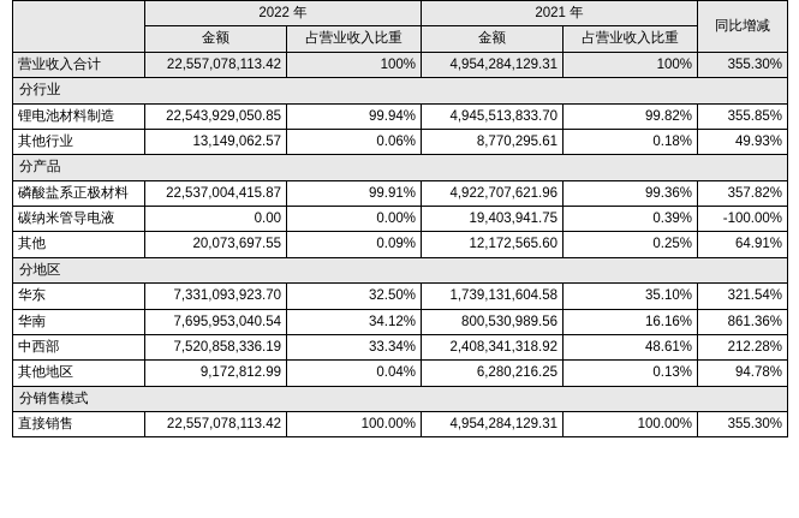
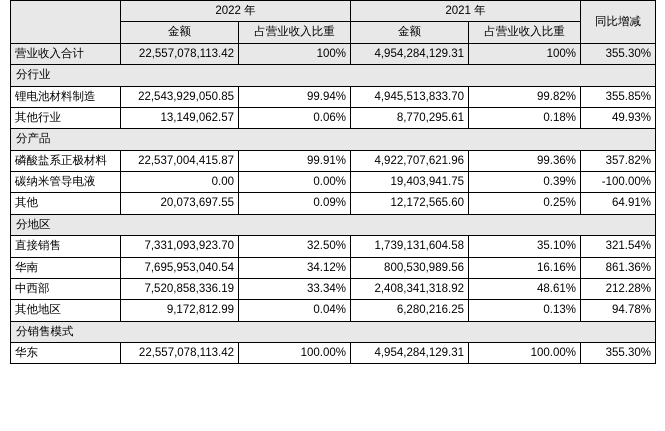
  	2022 年	2021 年	同比增减
  金额	占营业收入比重	金额	占营业收入比重
  营业收入合计	22,557,078,113.42	100%	4,954,284,129.31	100%	355.30%
  分行业
  锂电池材料制造	22,543,929,050.85	99.94%	4,945,513,833.70	99.82%	355.85%
  其他行业	13,149,062.57	0.06%	8,770,295.61	0.18%	49.93%
  分产品
  磷酸盐系正极材料	22,537,004,415.87	99.91%	4,922,707,621.96	99.36%	357.82%
  碳纳米管导电液	0.00	0.00%	19,403,941.75	0.39%	-100.00%
  其他	20,073,697.55	0.09%	12,172,565.60	0.25%	64.91%
  分地区
- 华东	7,331,093,923.70	32.50%	1,739,131,604.58	35.10%	321.54%
+ 直接销售	7,331,093,923.70	32.50%	1,739,131,604.58	35.10%	321.54%
  华南	7,695,953,040.54	34.12%	800,530,989.56	16.16%	861.36%
  中西部	7,520,858,336.19	33.34%	2,408,341,318.92	48.61%	212.28%
  其他地区	9,172,812.99	0.04%	6,280,216.25	0.13%	94.78%
  分销售模式
- 直接销售	22,557,078,113.42	100.00%	4,954,284,129.31	100.00%	355.30%
+ 华东	22,557,078,113.42	100.00%	4,954,284,129.31	100.00%	355.30%
